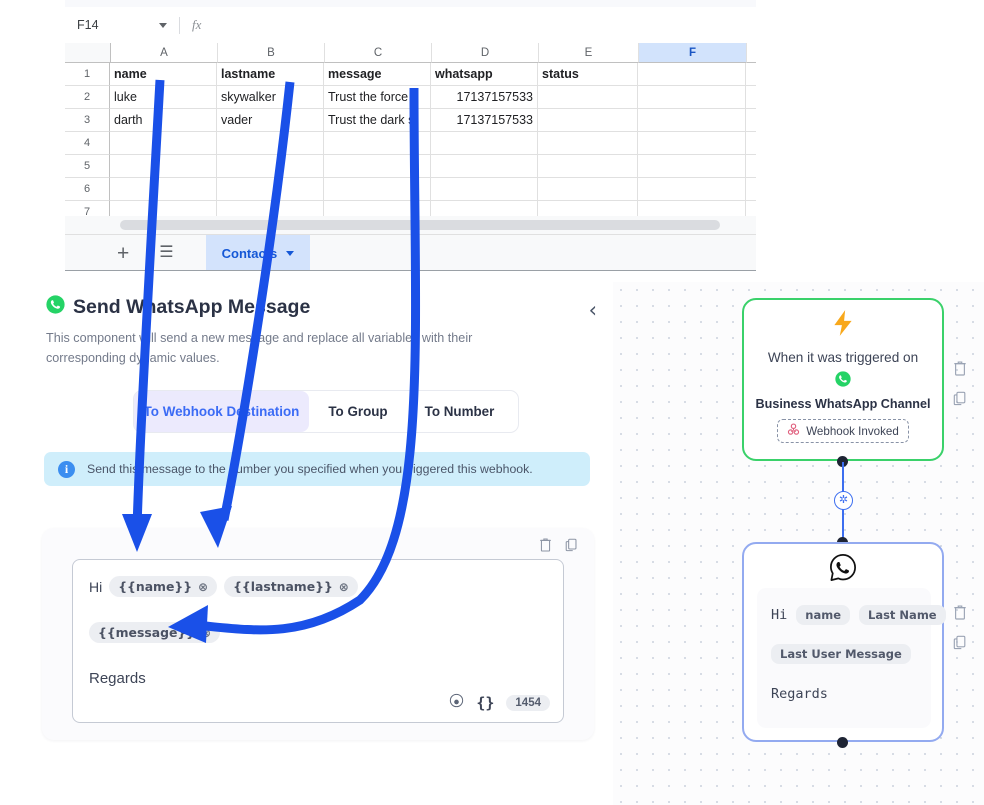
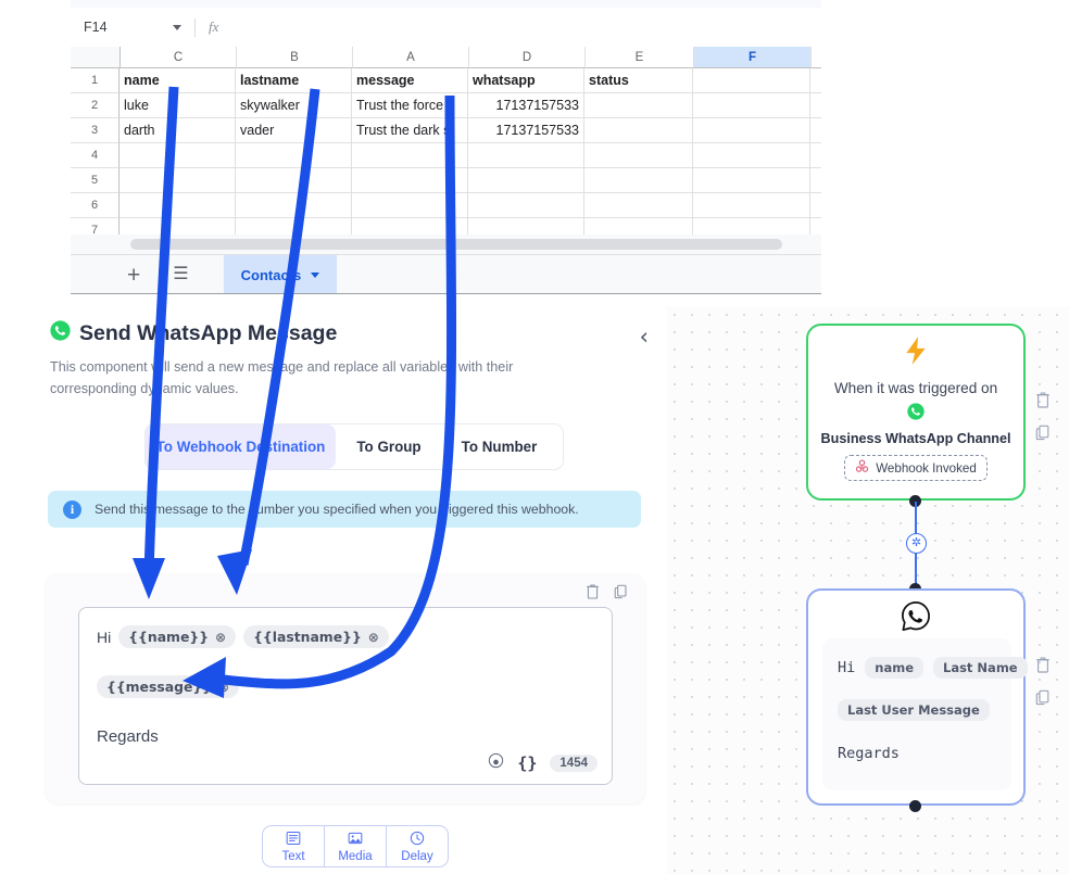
  F14
  fx
- A
+ C
  B
- C
+ A
  D
  E
  F
  1
  name
  lastname
  message
  whatsapp
  status
  2
  luke
  skywalker
  Trust the force
  17137157533
  3
  darth
  vader
  Trust the dark
  17137157533
  4
  5
  6
  7
  +
  ☰
  Contacs
  Send WatsApp Mesage
  This componentll send a new mesage and replace all variable with their corresponding dyamic values.
  ‹
  To Webhook Dtination
  To Group
  To Number
  i
  Send thi message to theumber you specified when youiggered this webhook.
  Hi
  {{name}}
  ⊗
  {{lastname}}
  ⊗
  {{message
  Regards
  {}
  1454
+ Text
+ Media
+ Delay
  When it was triggered on
  Business WhatsApp Channel
  Webhook Invoked
  ✲
  Hi
  name
  Last Name
  Last User Message
  Regards
